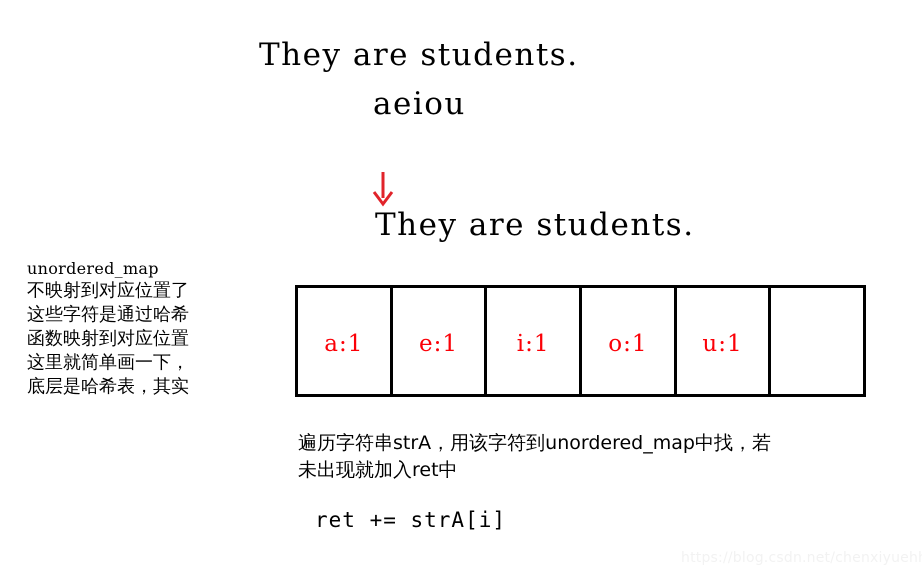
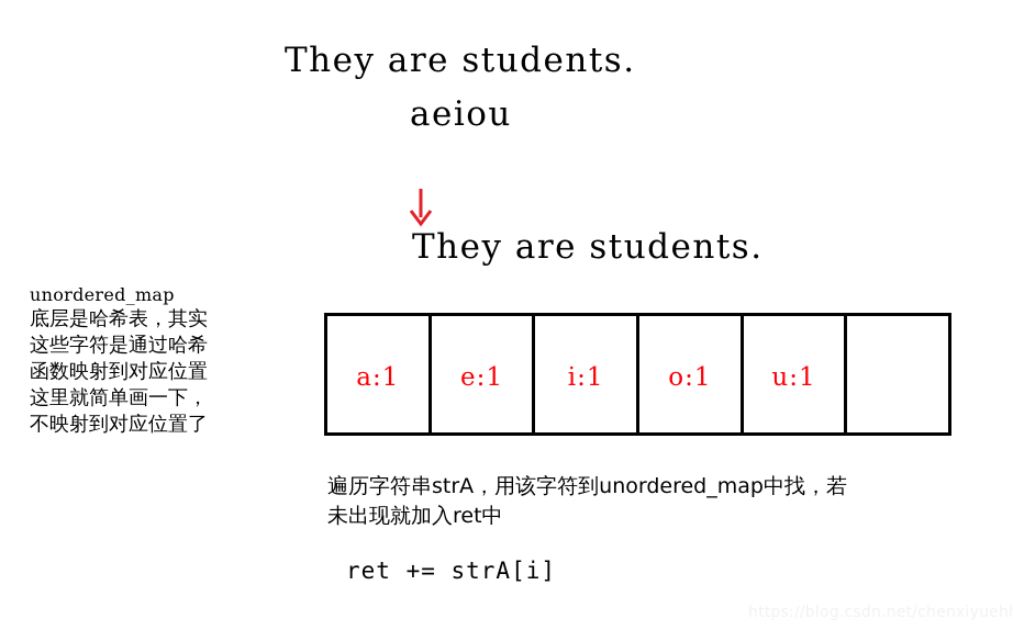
  They are students.
  aeiou
  They are students.
  unordered_map
- 不映射到对应位置了
+ 底层是哈希表，其实
  这些字符是通过哈希
  函数映射到对应位置
  这里就简单画一下，
- 底层是哈希表，其实
+ 不映射到对应位置了
  a:1
  e:1
  i:1
  o:1
  u:1
  遍历字符串strA，用该字符到unordered_map中找，若
  未出现就加入ret中
  ret += strA[i]
